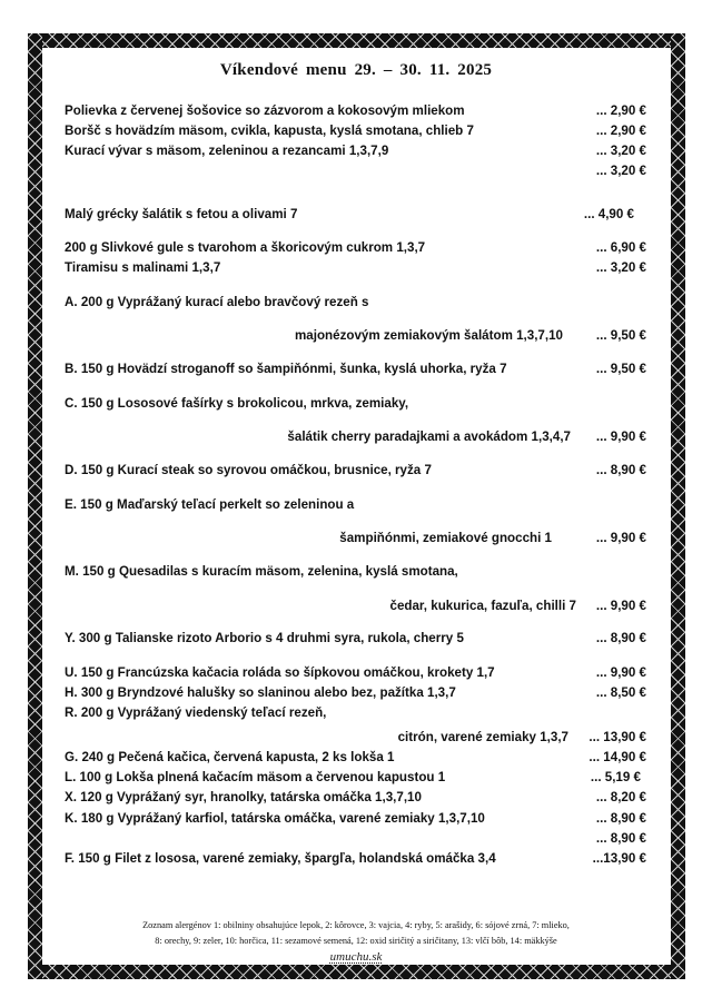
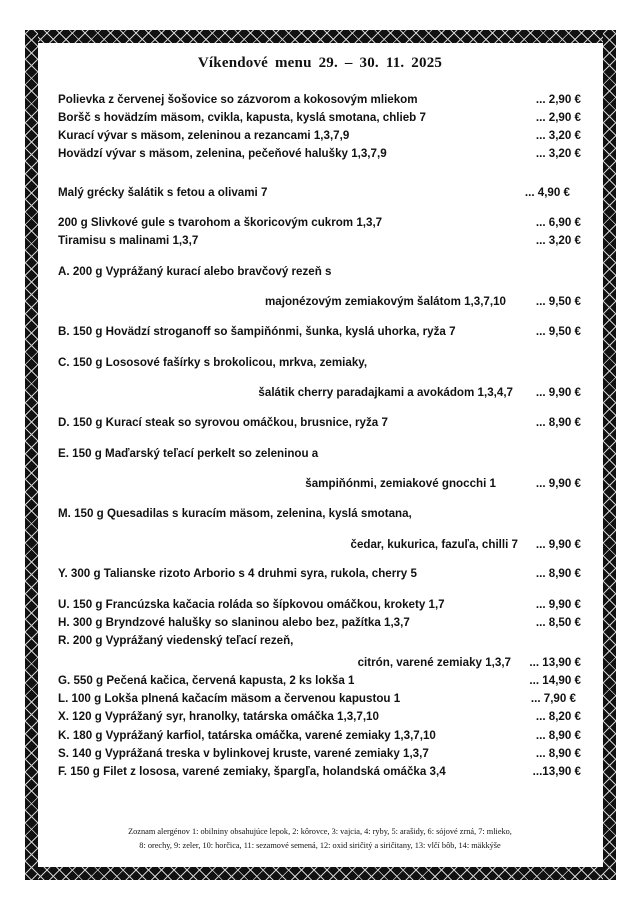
  Víkendové menu 29. – 30. 11. 2025
  Polievka z červenej šošovice so zázvorom a kokosovým mliekom
  ... 2,90 €
  Boršč s hovädzím mäsom, cvikla, kapusta, kyslá smotana, chlieb 7
  ... 2,90 €
  Kurací vývar s mäsom, zeleninou a rezancami 1,3,7,9
  ... 3,20 €
+ Hovädzí vývar s mäsom, zelenina, pečeňové halušky 1,3,7,9
  ... 3,20 €
  Malý grécky šalátik s fetou a olivami 7
  ... 4,90 €
  200 g Slivkové gule s tvarohom a škoricovým cukrom 1,3,7
  ... 6,90 €
  Tiramisu s malinami 1,3,7
  ... 3,20 €
  A. 200 g Vyprážaný kurací alebo bravčový rezeň s
  majonézovým zemiakovým šalátom 1,3,7,10
  ... 9,50 €
  B. 150 g Hovädzí stroganoff so šampiňónmi, šunka, kyslá uhorka, ryža 7
  ... 9,50 €
  C. 150 g Lososové fašírky s brokolicou, mrkva, zemiaky,
  šalátik cherry paradajkami a avokádom 1,3,4,7
  ... 9,90 €
  D. 150 g Kurací steak so syrovou omáčkou, brusnice, ryža 7
  ... 8,90 €
  E. 150 g Maďarský teľací perkelt so zeleninou a
  šampiňónmi, zemiakové gnocchi 1
  ... 9,90 €
  M. 150 g Quesadilas s kuracím mäsom, zelenina, kyslá smotana,
  čedar, kukurica, fazuľa, chilli 7
  ... 9,90 €
  Y. 300 g Talianske rizoto Arborio s 4 druhmi syra, rukola, cherry 5
  ... 8,90 €
  U. 150 g Francúzska kačacia roláda so šípkovou omáčkou, krokety 1,7
  ... 9,90 €
  H. 300 g Bryndzové halušky so slaninou alebo bez, pažítka 1,3,7
  ... 8,50 €
  R. 200 g Vyprážaný viedenský teľací rezeň,
  citrón, varené zemiaky 1,3,7
  ... 13,90 €
- G. 240 g Pečená kačica, červená kapusta, 2 ks lokša 1
+ G. 550 g Pečená kačica, červená kapusta, 2 ks lokša 1
  ... 14,90 €
  L. 100 g Lokša plnená kačacím mäsom a červenou kapustou 1
- ... 5,19 €
+ ... 7,90 €
  X. 120 g Vyprážaný syr, hranolky, tatárska omáčka 1,3,7,10
  ... 8,20 €
  K. 180 g Vyprážaný karfiol, tatárska omáčka, varené zemiaky 1,3,7,10
  ... 8,90 €
+ S. 140 g Vyprážaná treska v bylinkovej kruste, varené zemiaky 1,3,7
  ... 8,90 €
  F. 150 g Filet z lososa, varené zemiaky, špargľa, holandská omáčka 3,4
  ...13,90 €
  Zoznam alergénov 1: obilniny obsahujúce lepok, 2: kôrovce, 3: vajcia, 4: ryby, 5: arašidy, 6: sójové zrná, 7: mlieko,
  8: orechy, 9: zeler, 10: horčica, 11: sezamové semená, 12: oxid siričitý a siričitany, 13: vlčí bôb, 14: mäkkýše
- umuchu.sk
